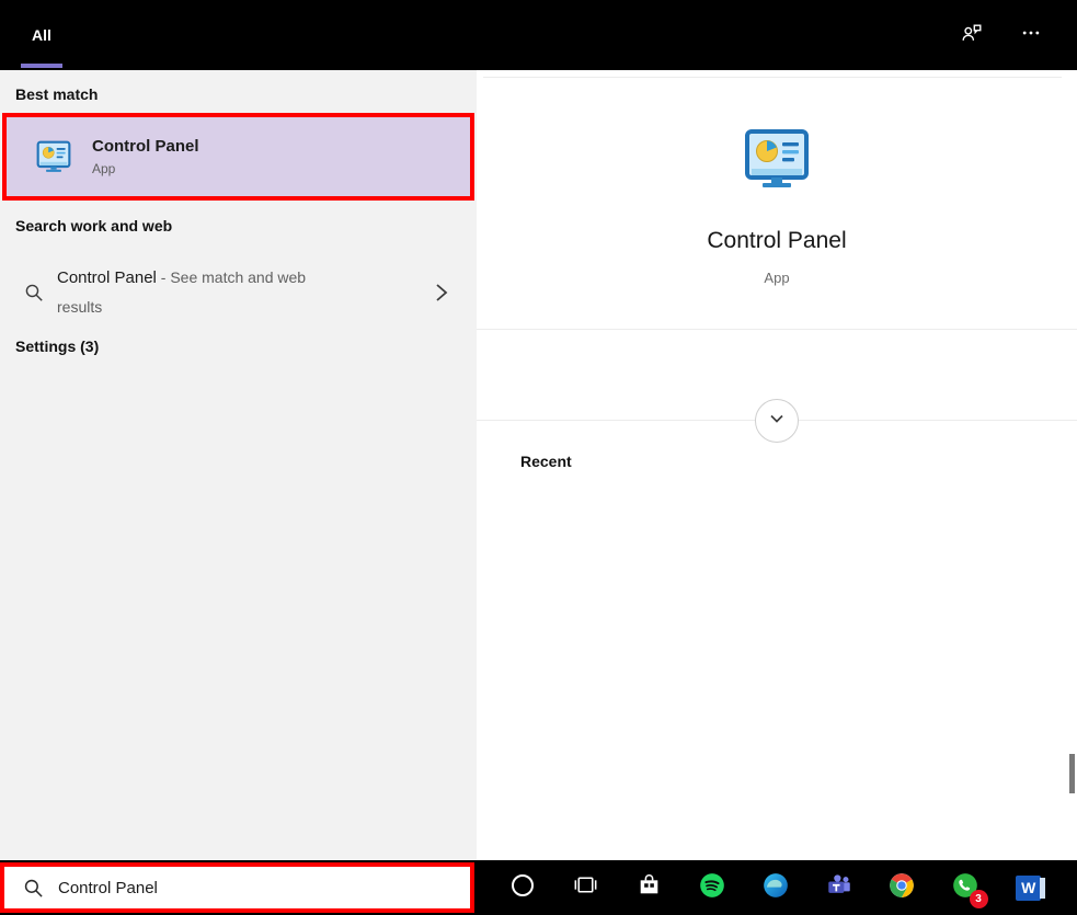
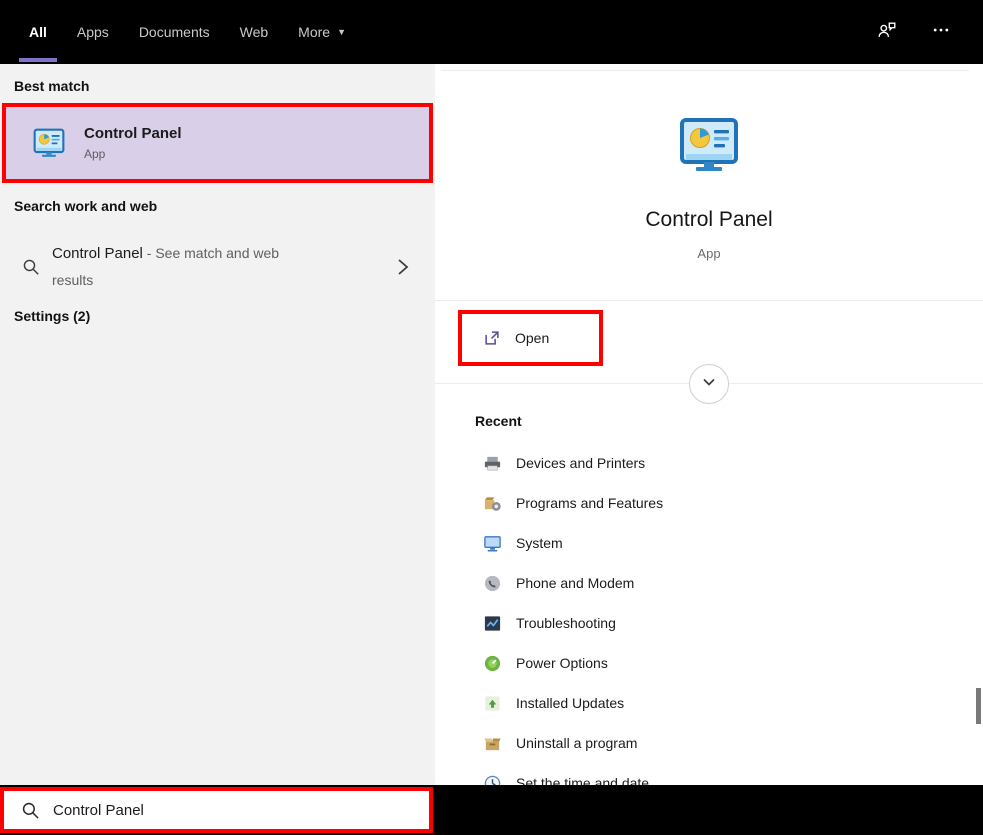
  All
+ Apps
+ Documents
+ Web
+ More
+ ▼
  Best match
  Control Panel
  App
  Search work and web
  Control Panel - See match and web results
- Settings (3)
+ Settings (2)
  Control Panel
  App
+ Open
  Recent
+ Devices and Printers
+ Programs and Features
+ System
+ Phone and Modem
+ Troubleshooting
+ Power Options
+ Installed Updates
+ Uninstall a program
+ Set the time and date
  Control Panel
- 3
- W
